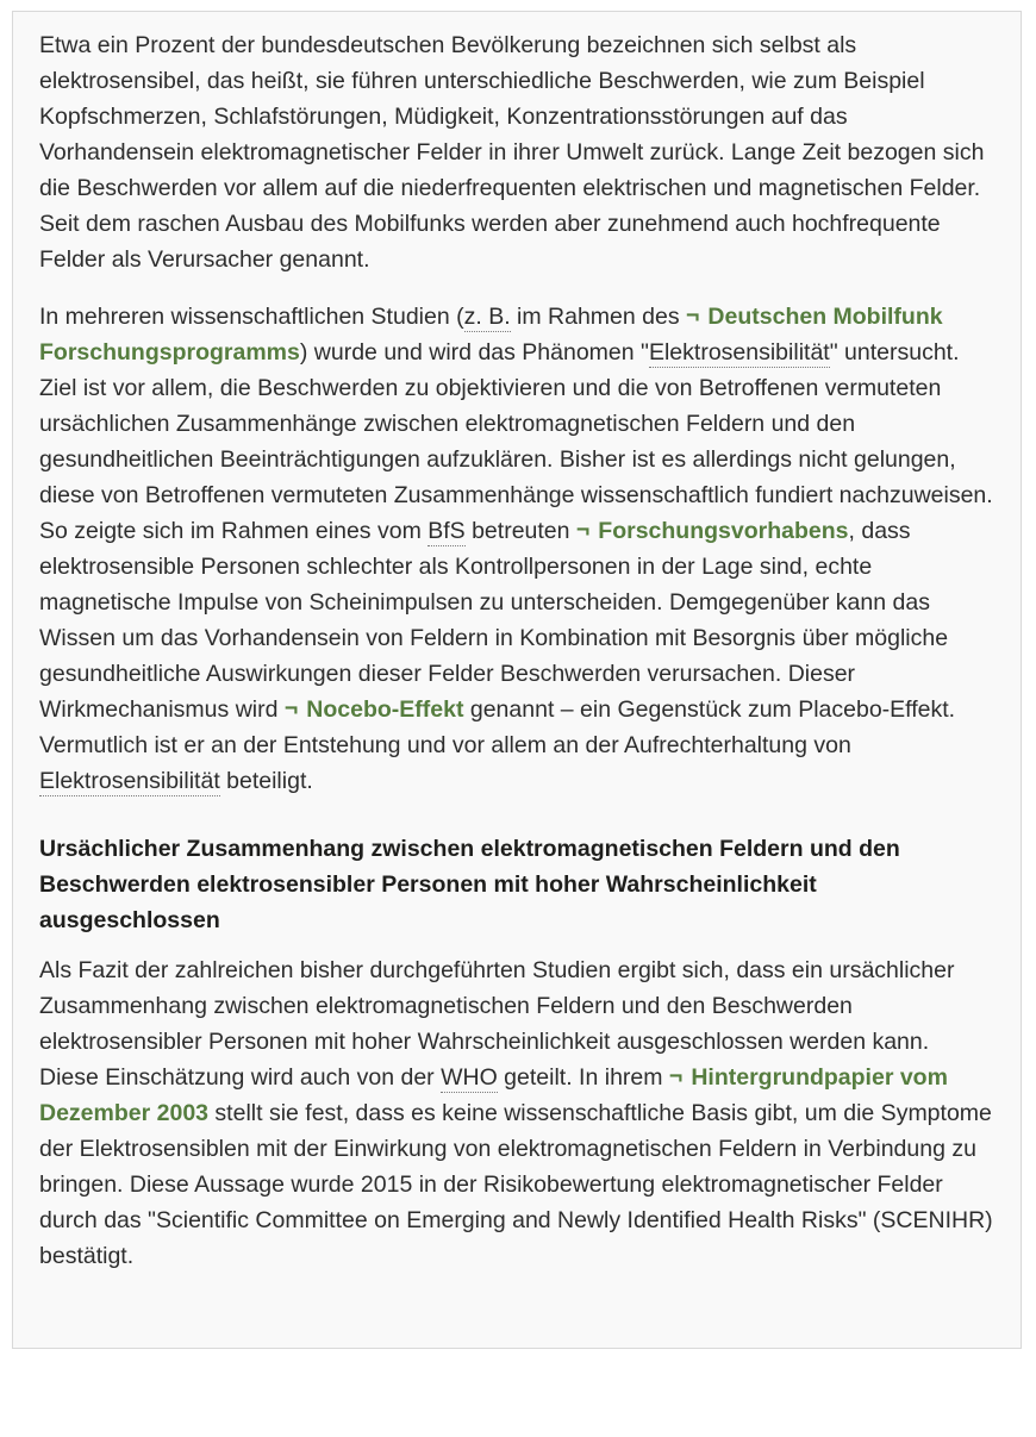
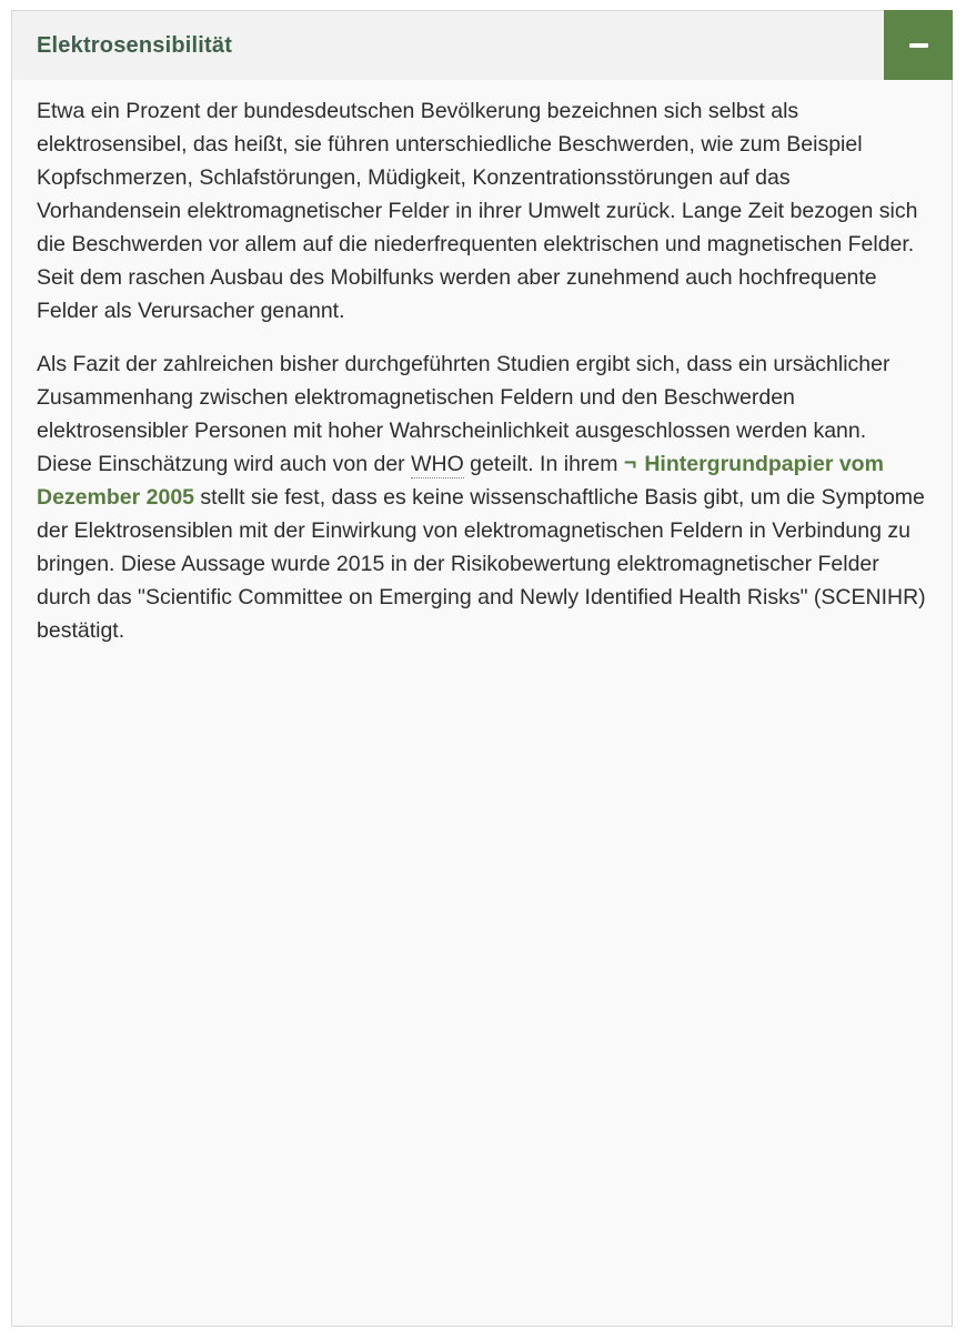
+ Elektrosensibilität
  Etwa ein Prozent der bundesdeutschen Bevölkerung bezeichnen sich selbst als elektrosensibel, das heißt, sie führen unterschiedliche Beschwerden, wie zum Beispiel Kopfschmerzen, Schlafstörungen, Müdigkeit, Konzentrationsstörungen auf das Vorhandensein elektromagnetischer Felder in ihrer Umwelt zurück. Lange Zeit bezogen sich die Beschwerden vor allem auf die niederfrequenten elektrischen und magnetischen Felder. Seit dem raschen Ausbau des Mobilfunks werden aber zunehmend auch hochfrequente Felder als Verursacher genannt.
- In mehreren wissenschaftlichen Studien (z. B. im Rahmen des ¬ Deutschen Mobilfunk Forschungsprogramms) wurde und wird das Phänomen "Elektrosensibilität" untersucht. Ziel ist vor allem, die Beschwerden zu objektivieren und die von Betroffenen vermuteten ursächlichen Zusammenhänge zwischen elektromagnetischen Feldern und den gesundheitlichen Beeinträchtigungen aufzuklären. Bisher ist es allerdings nicht gelungen, diese von Betroffenen vermuteten Zusammenhänge wissenschaftlich fundiert nachzuweisen. So zeigte sich im Rahmen eines vom BfS betreuten ¬ Forschungsvorhabens, dass elektrosensible Personen schlechter als Kontrollpersonen in der Lage sind, echte magnetische Impulse von Scheinimpulsen zu unterscheiden. Demgegenüber kann das Wissen um das Vorhandensein von Feldern in Kombination mit Besorgnis über mögliche gesundheitliche Auswirkungen dieser Felder Beschwerden verursachen. Dieser Wirkmechanismus wird ¬ Nocebo-Effekt genannt – ein Gegenstück zum Placebo-Effekt. Vermutlich ist er an der Entstehung und vor allem an der Aufrechterhaltung von Elektrosensibilität beteiligt.
- Ursächlicher Zusammenhang zwischen elektromagnetischen Feldern und den Beschwerden elektrosensibler Personen mit hoher Wahrscheinlichkeit ausgeschlossen
- Als Fazit der zahlreichen bisher durchgeführten Studien ergibt sich, dass ein ursächlicher Zusammenhang zwischen elektromagnetischen Feldern und den Beschwerden elektrosensibler Personen mit hoher Wahrscheinlichkeit ausgeschlossen werden kann. Diese Einschätzung wird auch von der WHO geteilt. In ihrem ¬ Hintergrundpapier vom Dezember 2003 stellt sie fest, dass es keine wissenschaftliche Basis gibt, um die Symptome der Elektrosensiblen mit der Einwirkung von elektromagnetischen Feldern in Verbindung zu bringen. Diese Aussage wurde 2015 in der Risikobewertung elektromagnetischer Felder durch das "Scientific Committee on Emerging and Newly Identified Health Risks" (SCENIHR) bestätigt.
+ Als Fazit der zahlreichen bisher durchgeführten Studien ergibt sich, dass ein ursächlicher Zusammenhang zwischen elektromagnetischen Feldern und den Beschwerden elektrosensibler Personen mit hoher Wahrscheinlichkeit ausgeschlossen werden kann. Diese Einschätzung wird auch von der WHO geteilt. In ihrem ¬ Hintergrundpapier vom Dezember 2005 stellt sie fest, dass es keine wissenschaftliche Basis gibt, um die Symptome der Elektrosensiblen mit der Einwirkung von elektromagnetischen Feldern in Verbindung zu bringen. Diese Aussage wurde 2015 in der Risikobewertung elektromagnetischer Felder durch das "Scientific Committee on Emerging and Newly Identified Health Risks" (SCENIHR) bestätigt.
